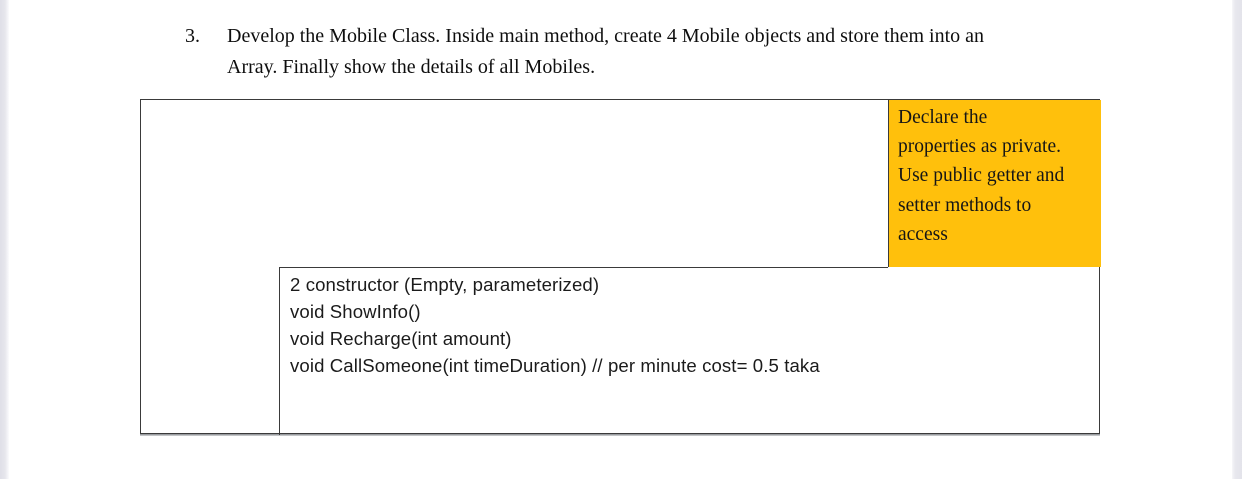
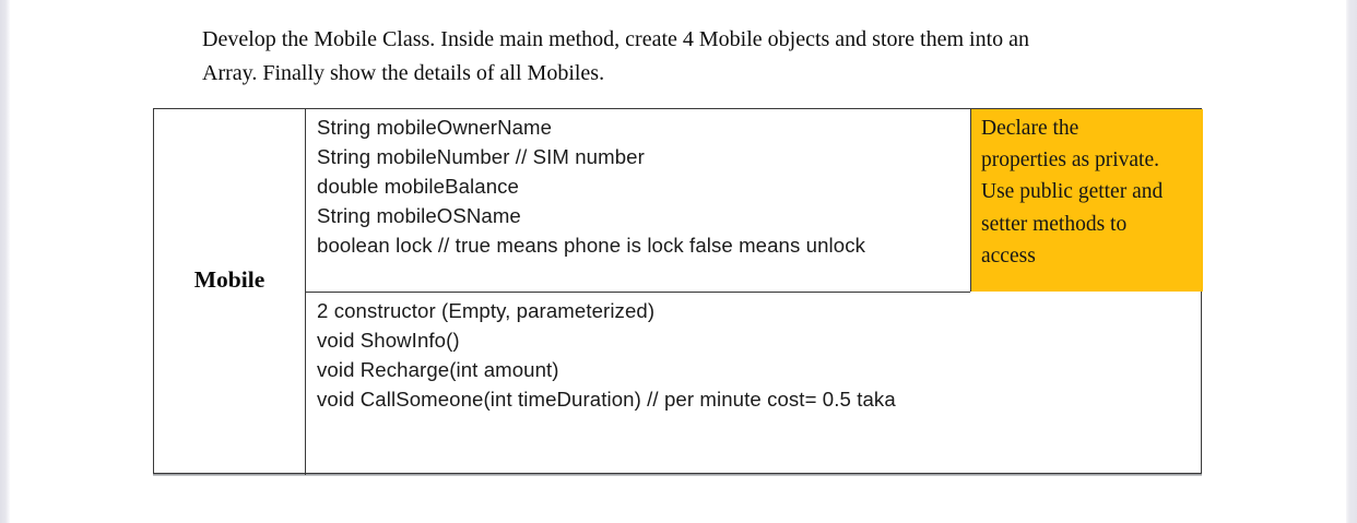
- 3.
  Develop the Mobile Class. Inside main method, create 4 Mobile objects and store them into an
  Array. Finally show the details of all Mobiles.
+ Mobile
+ String mobileOwnerName
+ String mobileNumber // SIM number
+ double mobileBalance
+ String mobileOSName
+ boolean lock // true means phone is lock false means unlock
  Declare the
  properties as private.
  Use public getter and
  setter methods to
  access
  2 constructor (Empty, parameterized)
  void ShowInfo()
  void Recharge(int amount)
  void CallSomeone(int timeDuration) // per minute cost= 0.5 taka
